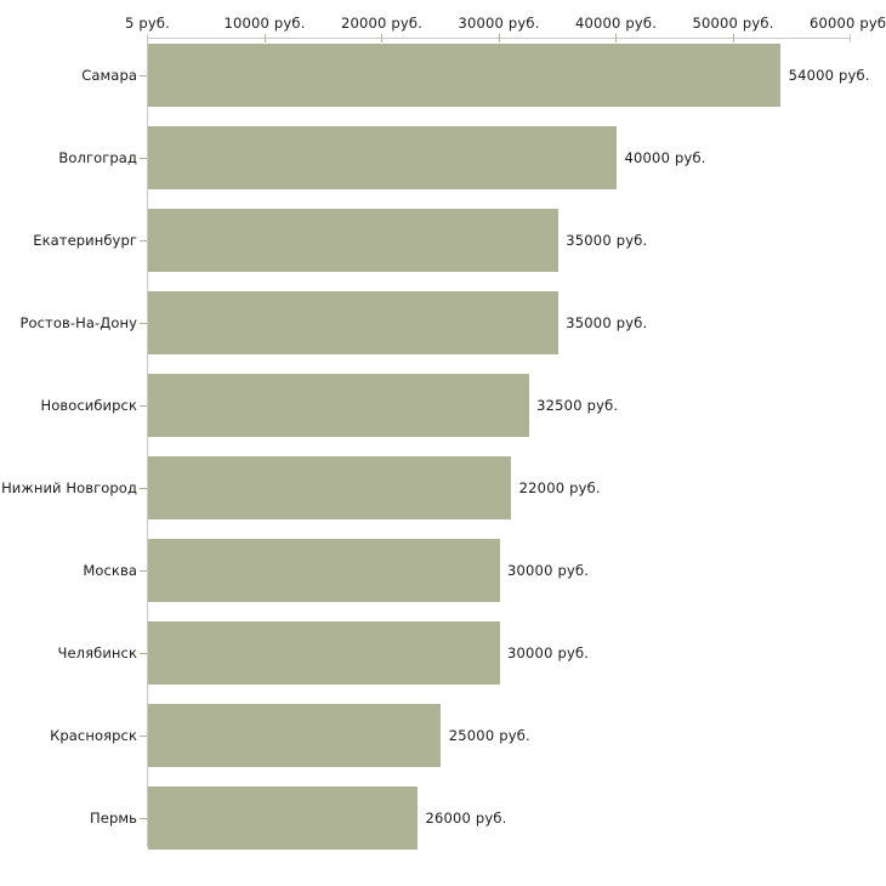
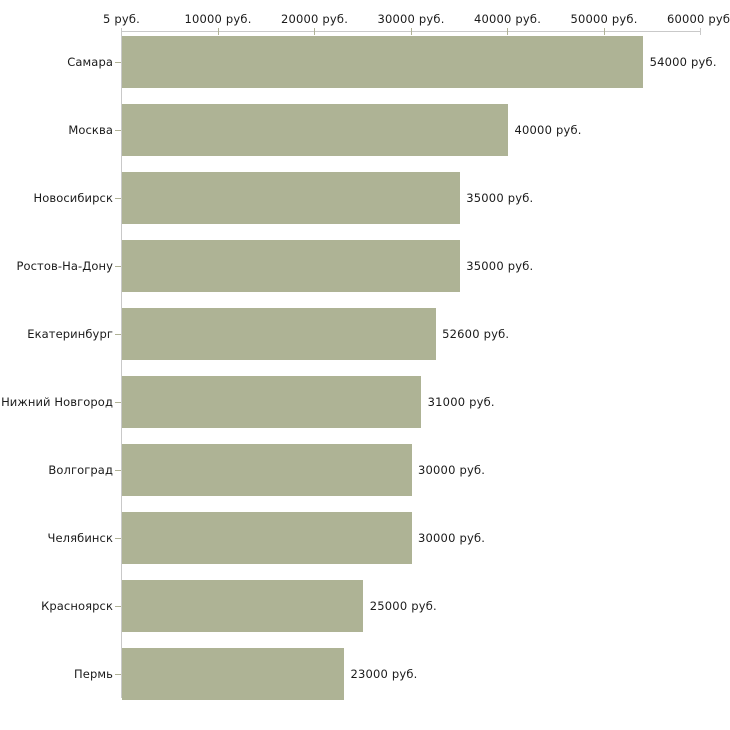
  5 руб.
  10000 руб.
  20000 руб.
  30000 руб.
  40000 руб.
  50000 руб.
  60000 руб
  Самара
- Волгоград
+ Москва
- Екатеринбург
+ Новосибирск
  Ростов-На-Дону
- Новосибирск
+ Екатеринбург
  Нижний Новгород
- Москва
+ Волгоград
  Челябинск
  Красноярск
  Пермь
  54000 руб.
  40000 руб.
  35000 руб.
  35000 руб.
- 32500 руб.
+ 52600 руб.
- 22000 руб.
+ 31000 руб.
  30000 руб.
  30000 руб.
  25000 руб.
- 26000 руб.
+ 23000 руб.
